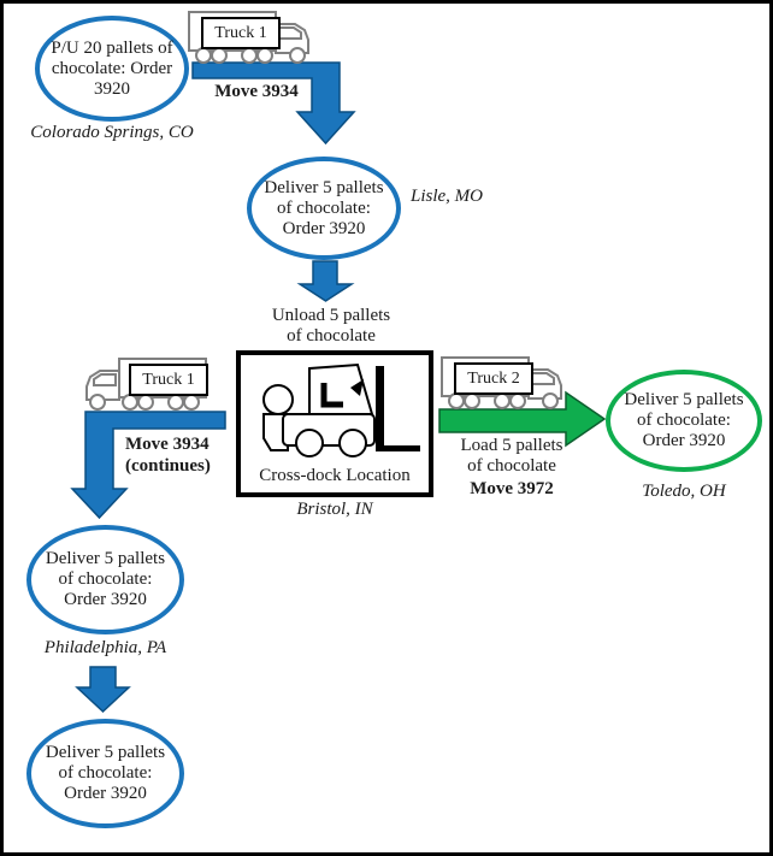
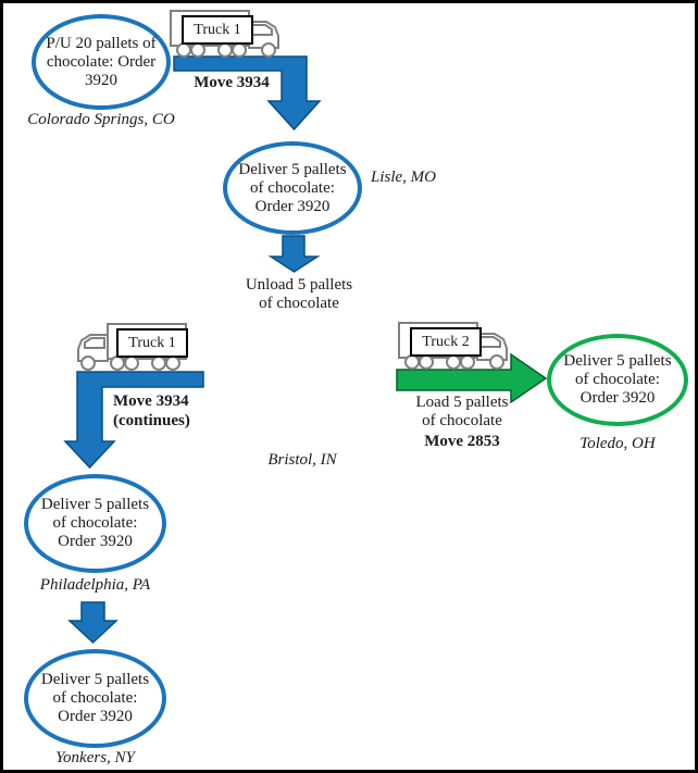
  P/U 20 pallets of chocolate: Order 3920
  Colorado Springs, CO
  Deliver 5 pallets of chocolate: Order 3920
  Lisle, MO
  Deliver 5 pallets of chocolate: Order 3920
  Philadelphia, PA
  Deliver 5 pallets of chocolate: Order 3920
+ Yonkers, NY
  Deliver 5 pallets of chocolate: Order 3920
  Toledo, OH
  Truck 1
  Truck 1
  Truck 2
- Cross-dock Location
  Bristol, IN
  Move 3934
  Move 3934
  (continues)
  Unload 5 pallets
  of chocolate
  Load 5 pallets
  of chocolate
- Move 3972
+ Move 2853
